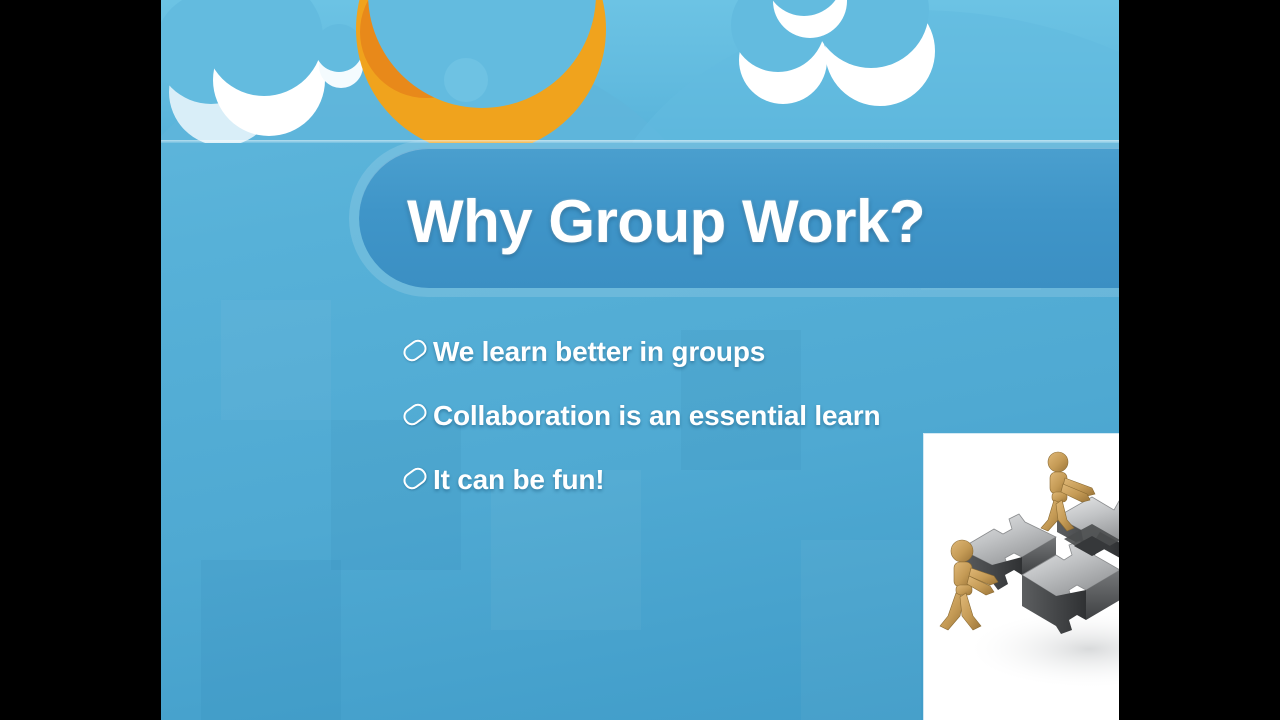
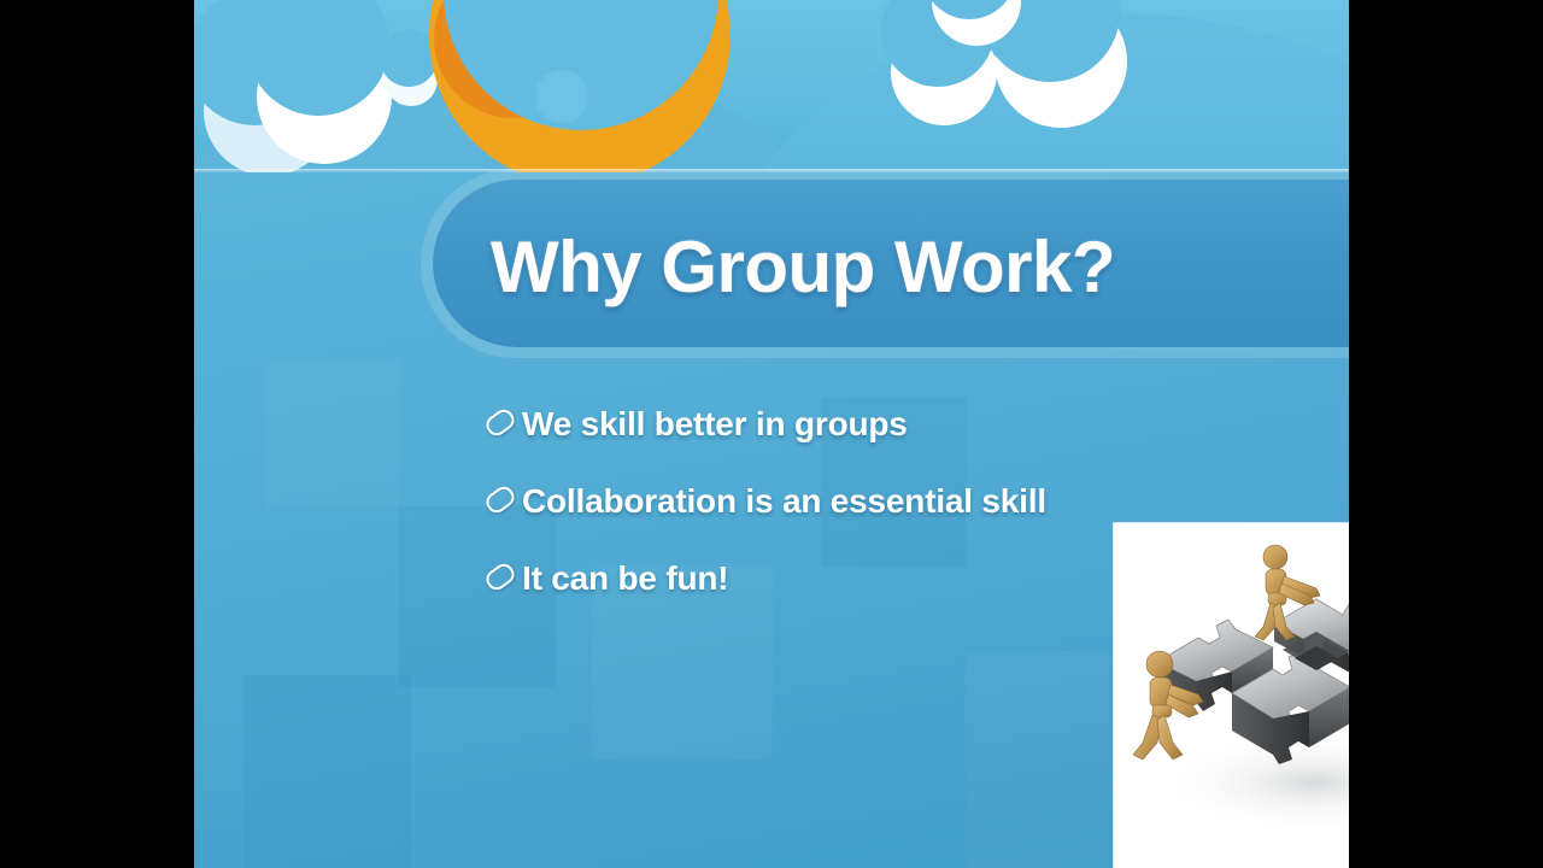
  Why Group Work?
- We learn better in groups
+ We skill better in groups
- Collaboration is an essential learn
+ Collaboration is an essential skill
  It can be fun!
